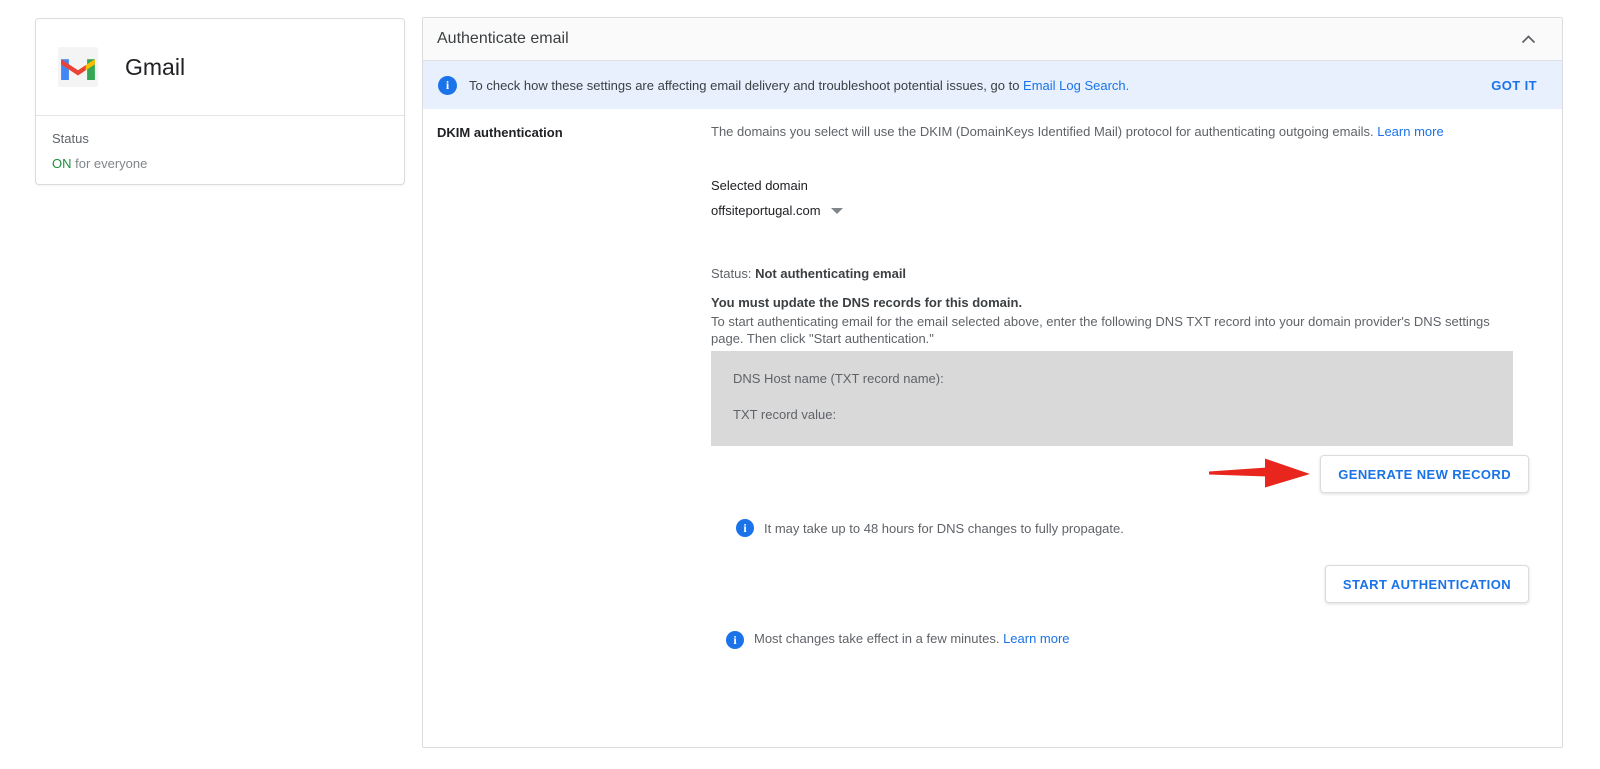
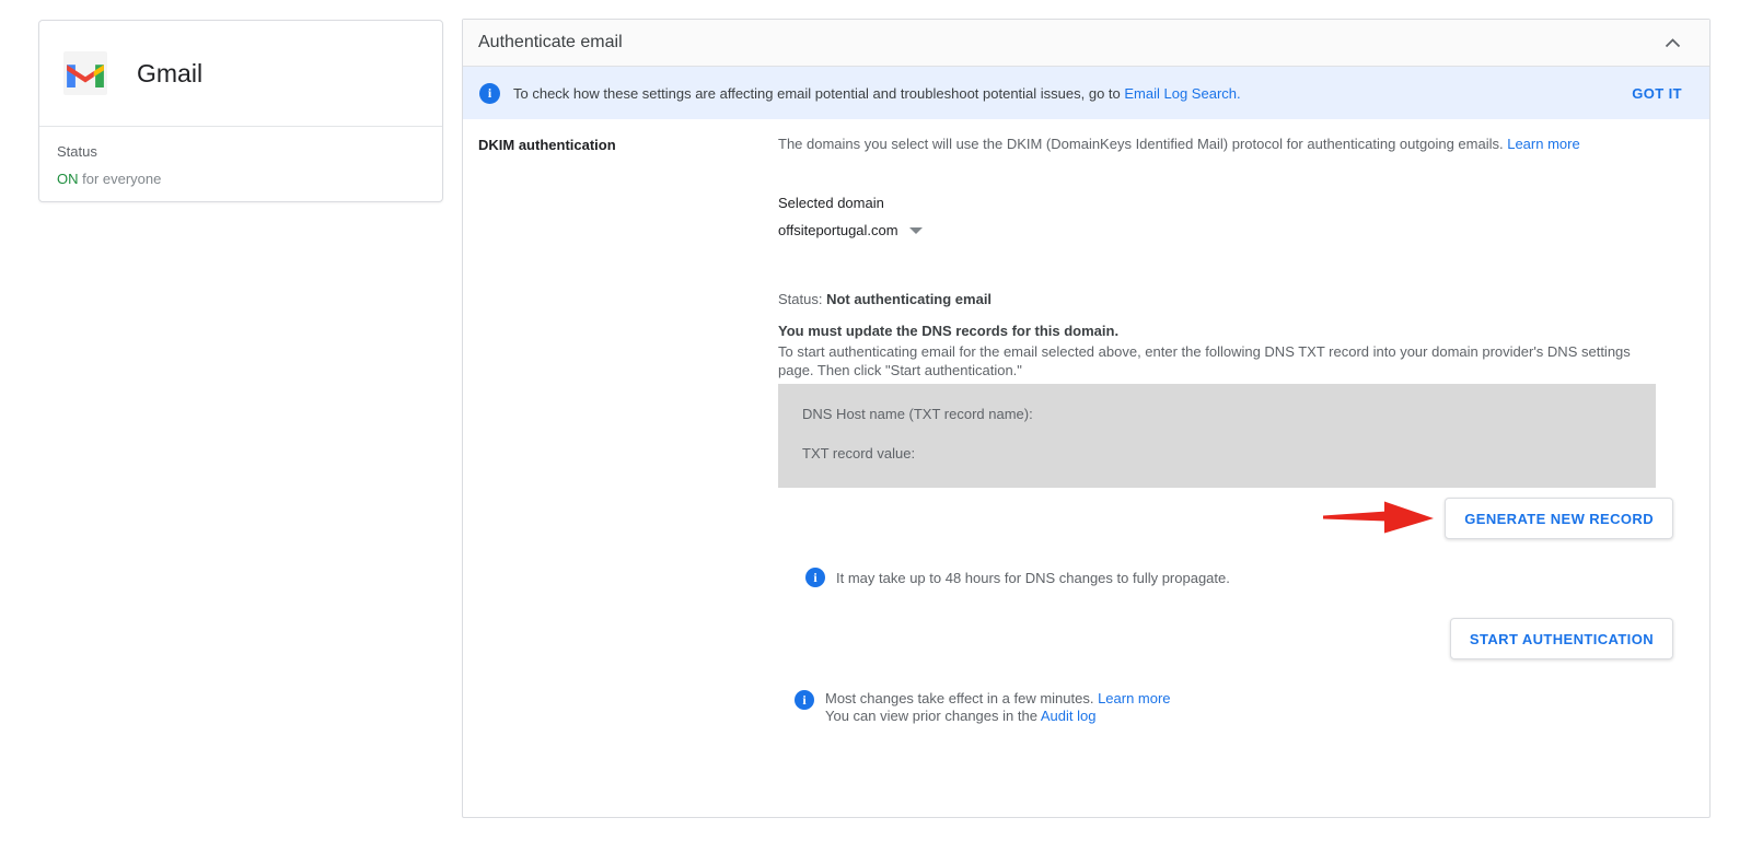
  Gmail
  Status
  ON for everyone
  Authenticate email
  i
- To check how these settings are affecting email delivery and troubleshoot potential issues, go to Email Log Search.
+ To check how these settings are affecting email potential and troubleshoot potential issues, go to Email Log Search.
  GOT IT
  DKIM authentication
  The domains you select will use the DKIM (DomainKeys Identified Mail) protocol for authenticating outgoing emails. Learn more
  Selected domain
  offsiteportugal.com
  Status: Not authenticating email
  You must update the DNS records for this domain.
  To start authenticating email for the email selected above, enter the following DNS TXT record into your domain provider's DNS settings page. Then click "Start authentication."
  DNS Host name (TXT record name):
  TXT record value:
  GENERATE NEW RECORD
  i
  It may take up to 48 hours for DNS changes to fully propagate.
  START AUTHENTICATION
  i
  Most changes take effect in a few minutes. Learn more
+ You can view prior changes in the Audit log
